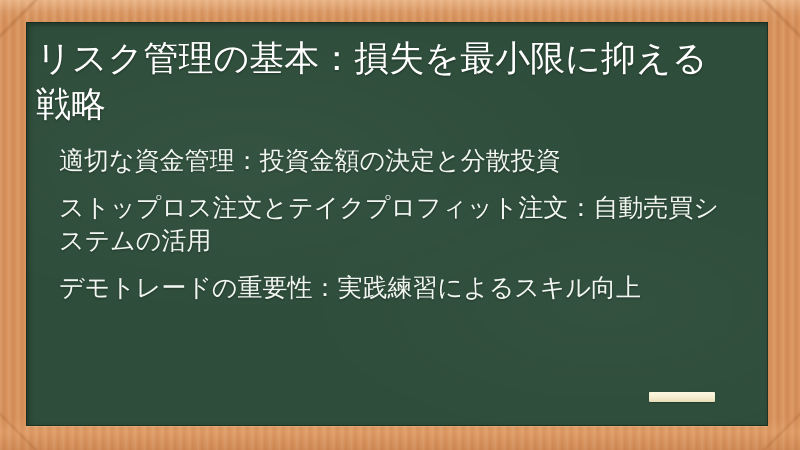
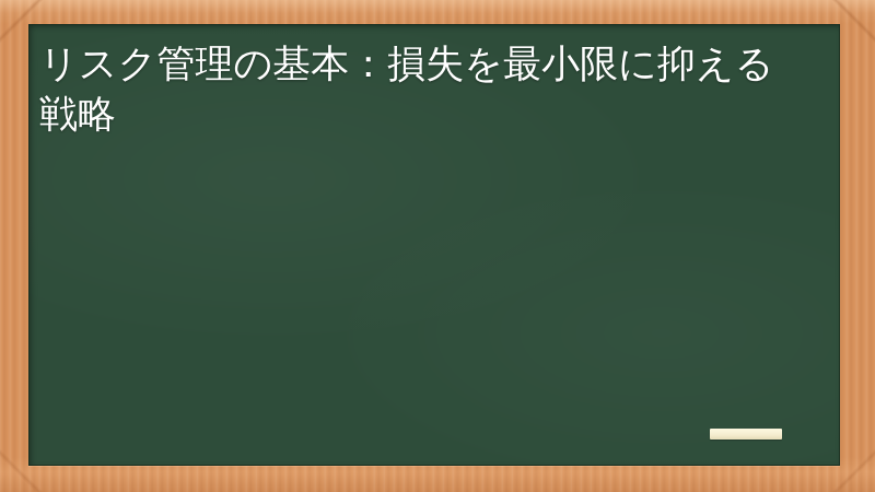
  リスク管理の基本：損失を最小限に抑える戦略
- 適切な資金管理：投資金額の決定と分散投資
- ストップロス注文とテイクプロフィット注文：自動売買システムの活用
- デモトレードの重要性：実践練習によるスキル向上
